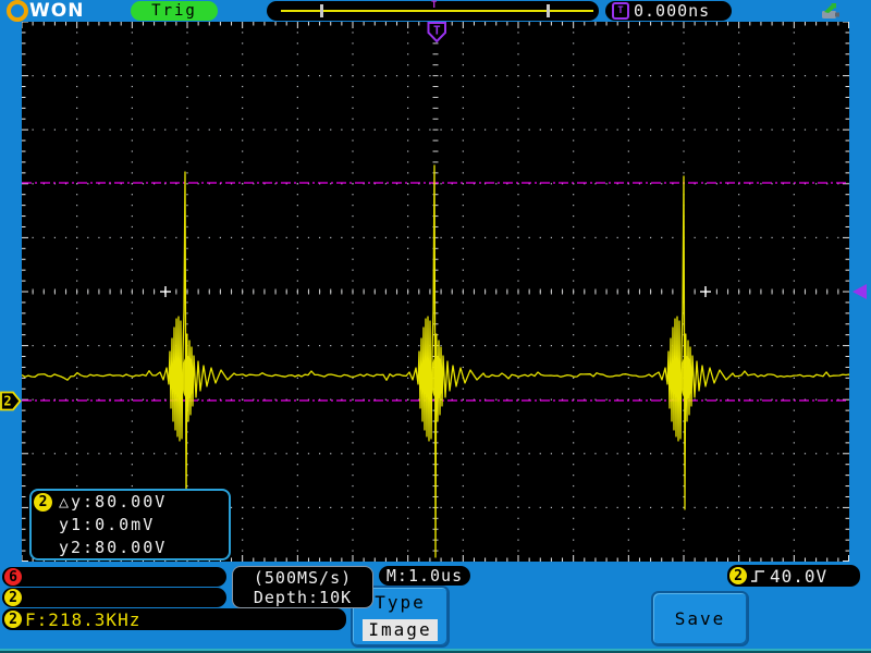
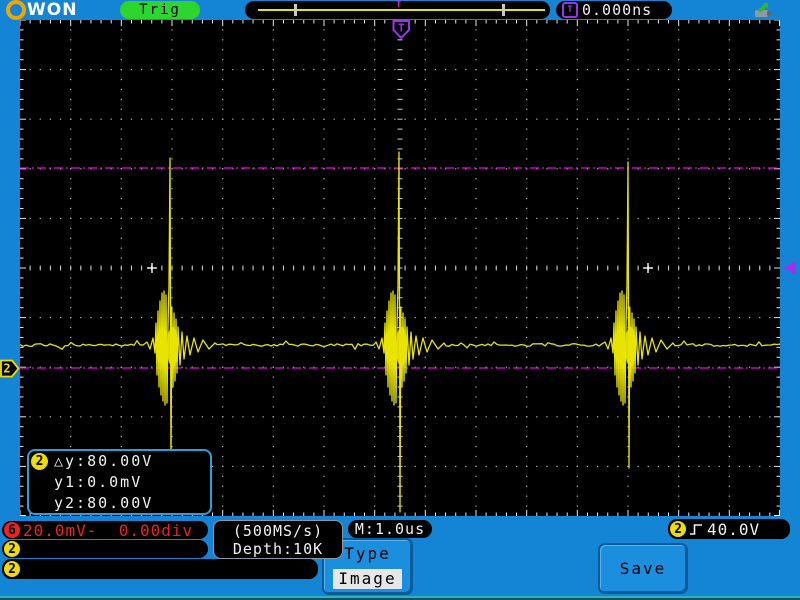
  WON
  Trig
  T
  T
  0.000ns
  T
  2
  2
  △y:80.00V
  y1:0.0mV
  y2:80.00V
  6
+ 20.0mV- 0.00div
  2
  2
- F:218.3KHz
  (500MS/s)
  Depth:10K
  M:1.0us
  Type
  Image
  Save
  2
  40.0V
